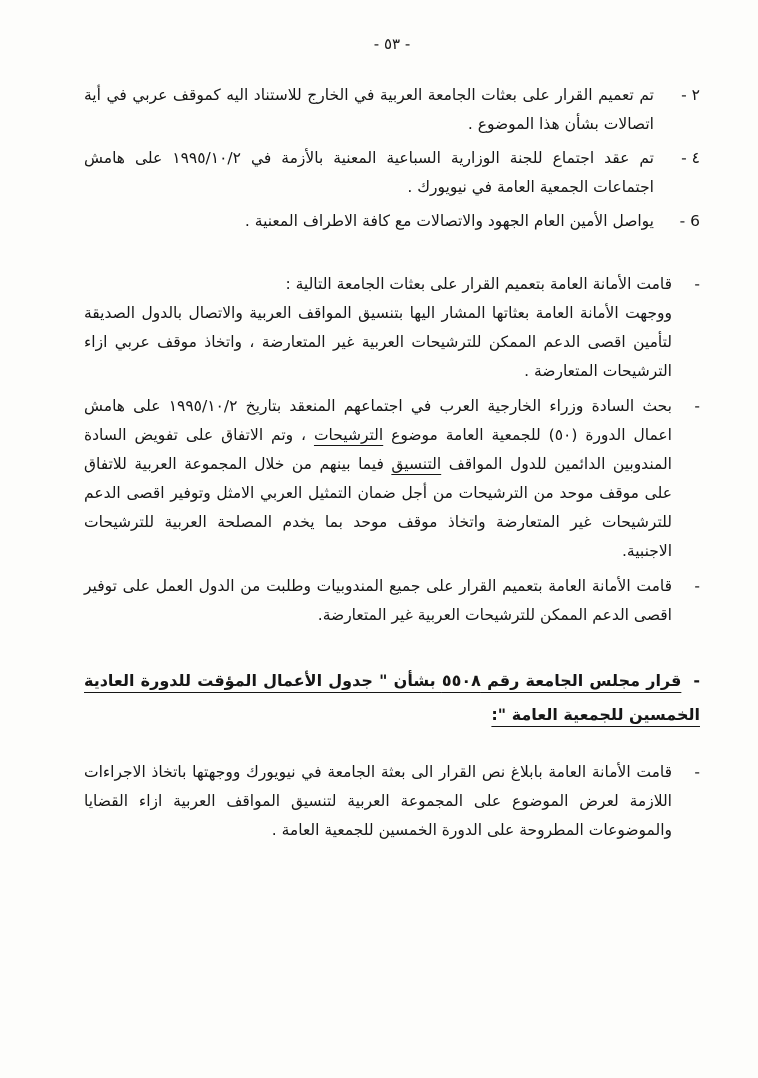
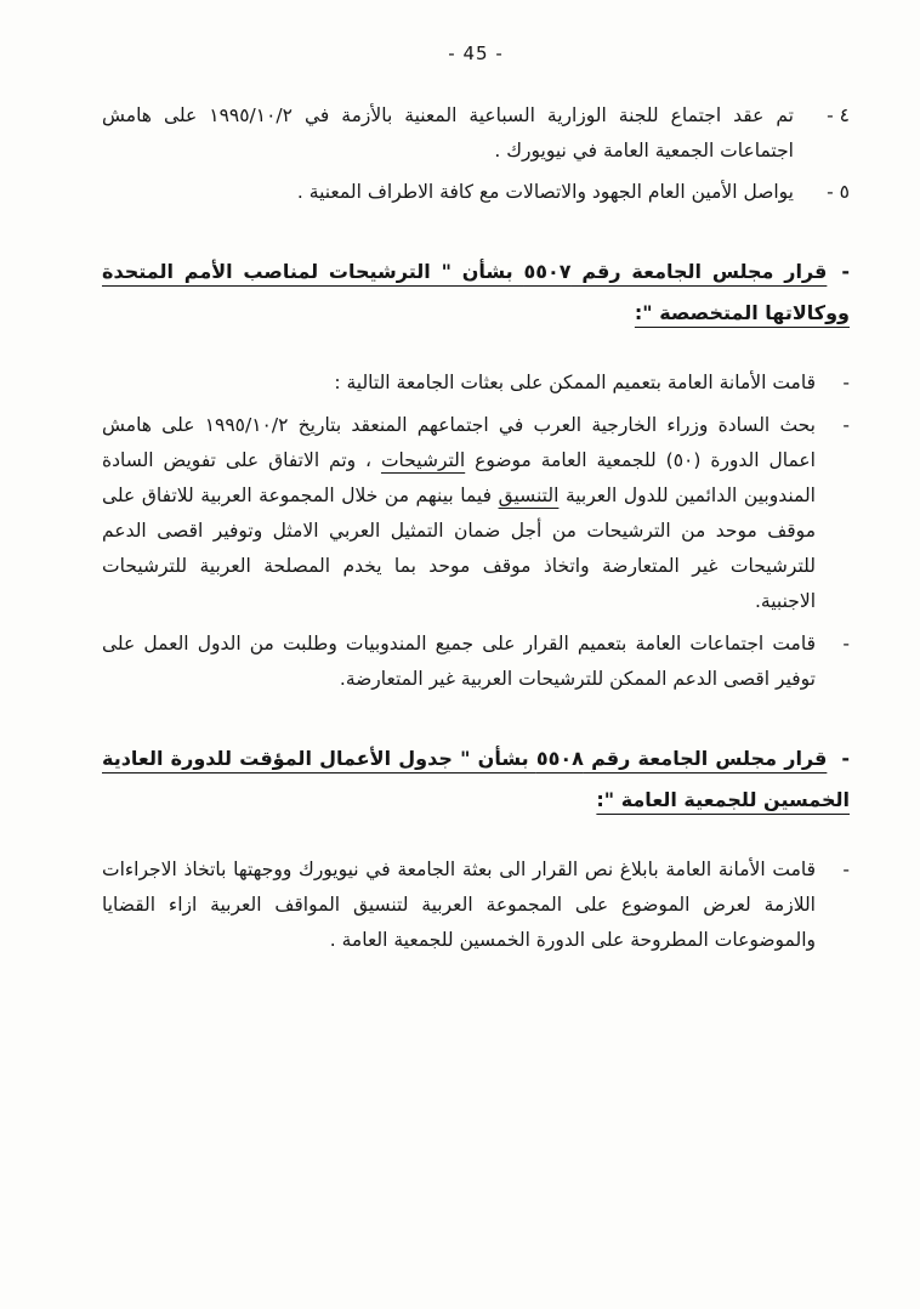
- - ٥٣ -
+ - 45 -
- ٢ -
- تم تعميم القرار على بعثات الجامعة العربية في الخارج للاستناد اليه كموقف عربي في أية اتصالات بشأن هذا الموضوع .
  ٤ -
  تم عقد اجتماع للجنة الوزارية السباعية المعنية بالأزمة في ١٩٩٥/١٠/٢ على هامش اجتماعات الجمعية العامة في نيويورك .
- 6 -
+ ٥ -
  يواصل الأمين العام الجهود والاتصالات مع كافة الاطراف المعنية .
+ -قرار مجلس الجامعة رقم ٥٥٠٧ بشأن " الترشيحات لمناصب الأمم المتحدة ووكالاتها المتخصصة ":
  -
- قامت الأمانة العامة بتعميم القرار على بعثات الجامعة التالية :
+ قامت الأمانة العامة بتعميم الممكن على بعثات الجامعة التالية :
- ووجهت الأمانة العامة بعثاتها المشار اليها بتنسيق المواقف العربية والاتصال بالدول الصديقة لتأمين اقصى الدعم الممكن للترشيحات العربية غير المتعارضة ، واتخاذ موقف عربي ازاء الترشيحات المتعارضة .
  -
- بحث السادة وزراء الخارجية العرب في اجتماعهم المنعقد بتاريخ ١٩٩٥/١٠/٢ على هامش اعمال الدورة (٥٠) للجمعية العامة موضوع الترشيحات ، وتم الاتفاق على تفويض السادة المندوبين الدائمين للدول المواقف التنسيق فيما بينهم من خلال المجموعة العربية للاتفاق على موقف موحد من الترشيحات من أجل ضمان التمثيل العربي الامثل وتوفير اقصى الدعم للترشيحات غير المتعارضة واتخاذ موقف موحد بما يخدم المصلحة العربية للترشيحات الاجنبية.
+ بحث السادة وزراء الخارجية العرب في اجتماعهم المنعقد بتاريخ ١٩٩٥/١٠/٢ على هامش اعمال الدورة (٥٠) للجمعية العامة موضوع الترشيحات ، وتم الاتفاق على تفويض السادة المندوبين الدائمين للدول العربية التنسيق فيما بينهم من خلال المجموعة العربية للاتفاق على موقف موحد من الترشيحات من أجل ضمان التمثيل العربي الامثل وتوفير اقصى الدعم للترشيحات غير المتعارضة واتخاذ موقف موحد بما يخدم المصلحة العربية للترشيحات الاجنبية.
  -
- قامت الأمانة العامة بتعميم القرار على جميع المندوبيات وطلبت من الدول العمل على توفير اقصى الدعم الممكن للترشيحات العربية غير المتعارضة.
+ قامت اجتماعات العامة بتعميم القرار على جميع المندوبيات وطلبت من الدول العمل على توفير اقصى الدعم الممكن للترشيحات العربية غير المتعارضة.
  -قرار مجلس الجامعة رقم ٥٥٠٨ بشأن " جدول الأعمال المؤقت للدورة العادية الخمسين للجمعية العامة ":
  -
  قامت الأمانة العامة بابلاغ نص القرار الى بعثة الجامعة في نيويورك ووجهتها باتخاذ الاجراءات اللازمة لعرض الموضوع على المجموعة العربية لتنسيق المواقف العربية ازاء القضايا والموضوعات المطروحة على الدورة الخمسين للجمعية العامة .
